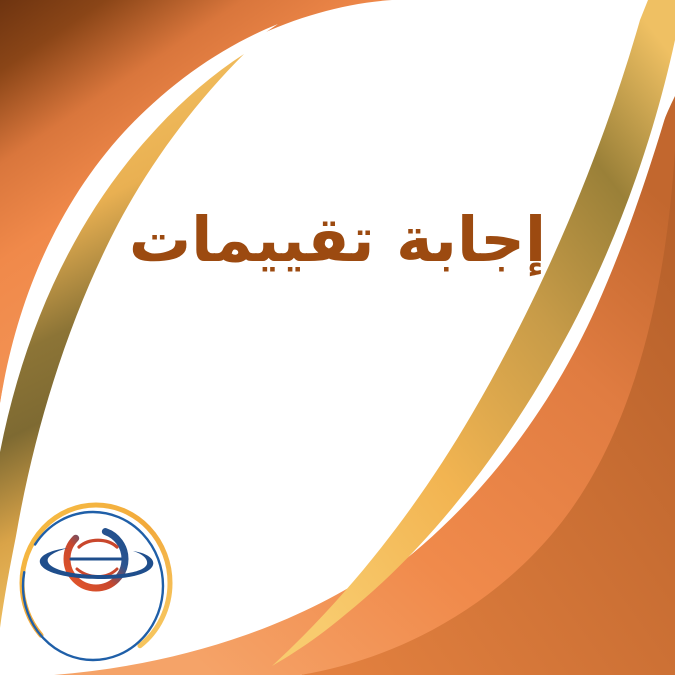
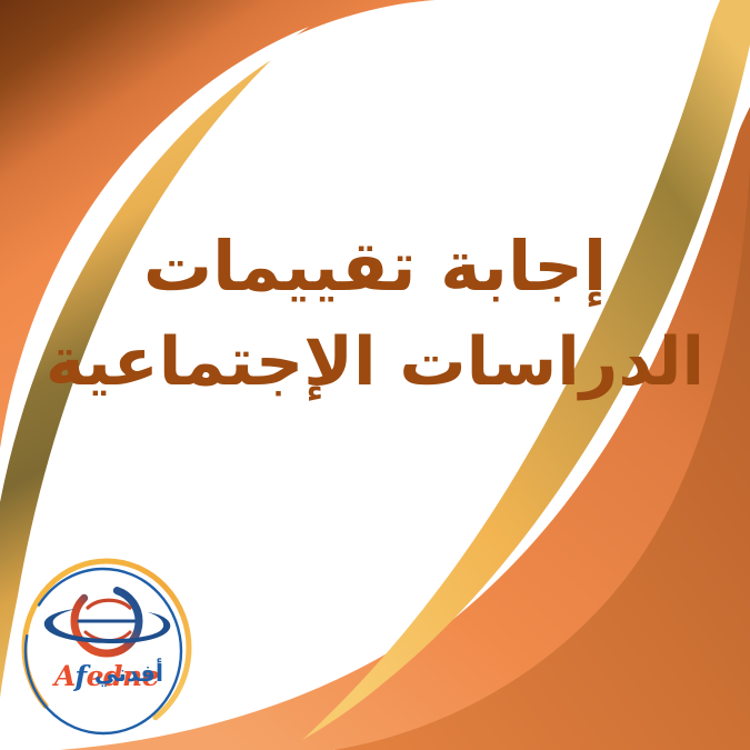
  إجابة تقييمات
+ الدراسات الإجتماعية
+ Afedne
+ أفدني
